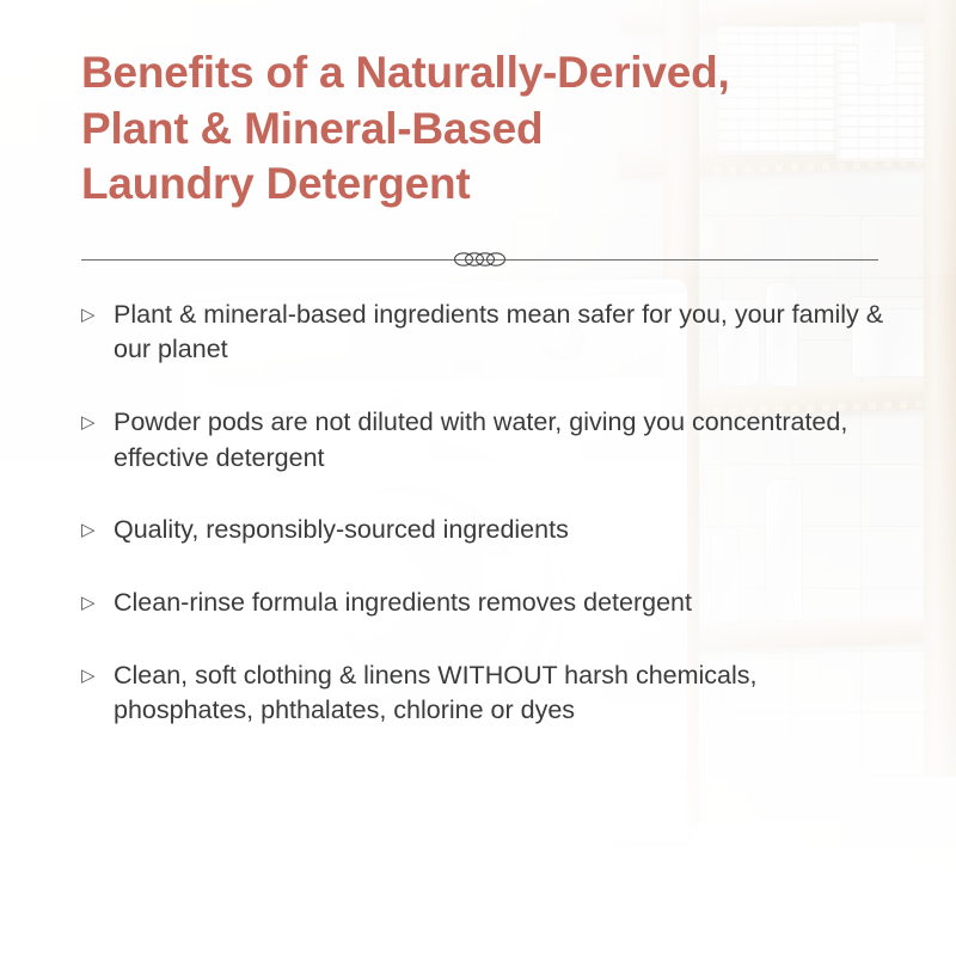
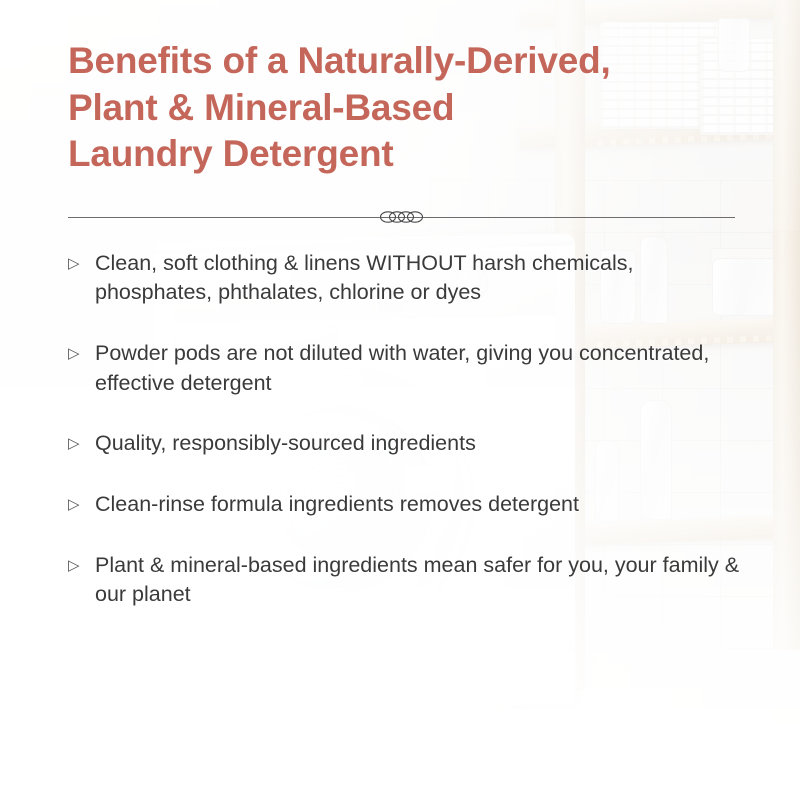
  Benefits of a Naturally-Derived,
  Plant & Mineral-Based
  Laundry Detergent
  ▷
- Plant & mineral-based ingredients mean safer for you, your family & our planet
+ Clean, soft clothing & linens WITHOUT harsh chemicals, phosphates, phthalates, chlorine or dyes
  ▷
  Powder pods are not diluted with water, giving you concentrated, effective detergent
  ▷
  Quality, responsibly-sourced ingredients
  ▷
  Clean-rinse formula ingredients removes detergent
  ▷
- Clean, soft clothing & linens WITHOUT harsh chemicals, phosphates, phthalates, chlorine or dyes
+ Plant & mineral-based ingredients mean safer for you, your family & our planet
